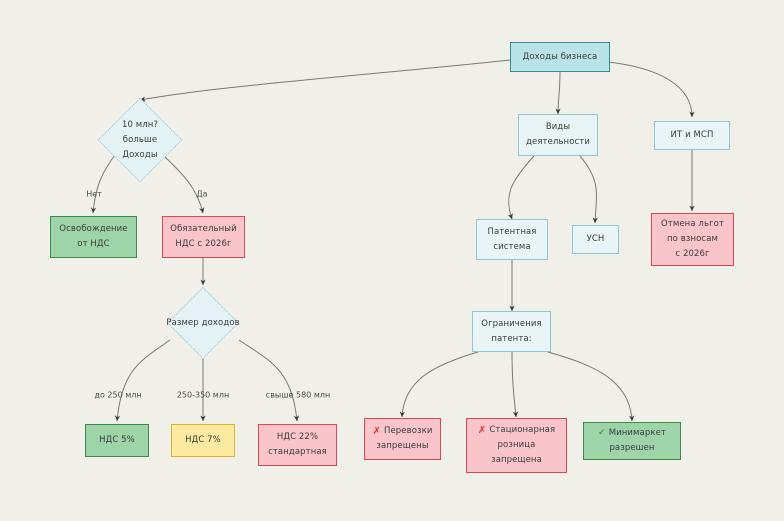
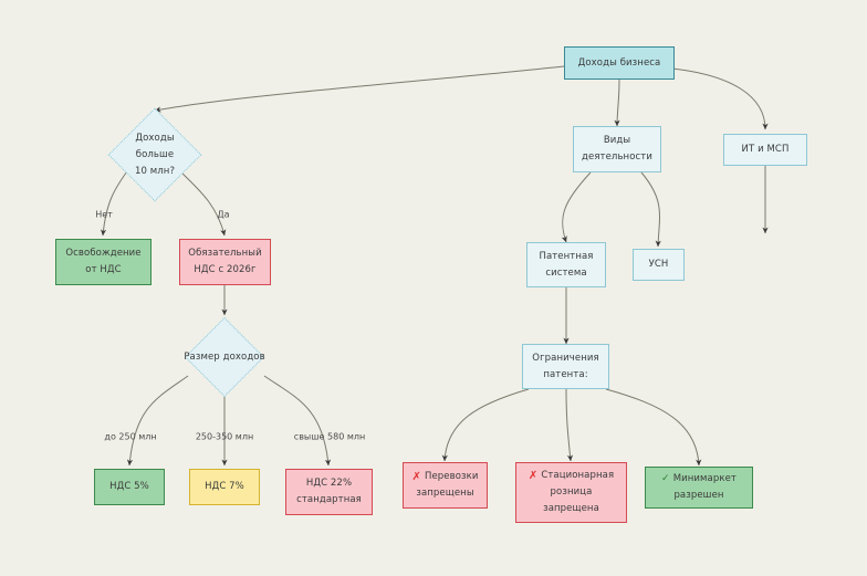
  Доходы бизнеса
- 10 млн?
+ Доходы
  больше
- Доходы
+ 10 млн?
  Нет
  Да
  Освобождение
  от НДС
  Обязательный
  НДС с 2026г
  Размер доходов
  до 250 млн
  250-350 млн
  свыше 580 млн
  НДС 5%
  НДС 7%
  НДС 22%
  стандартная
  Виды
  деятельности
  Патентная
  система
  УСН
  Ограничения
  патента:
  ✗
  Перевозки
  запрещены
  ✗
  Стационарная
  розница
  запрещена
  ✓
  Минимаркет
  разрешен
  ИТ и МСП
- Отмена льгот
- по взносам
- с 2026г
